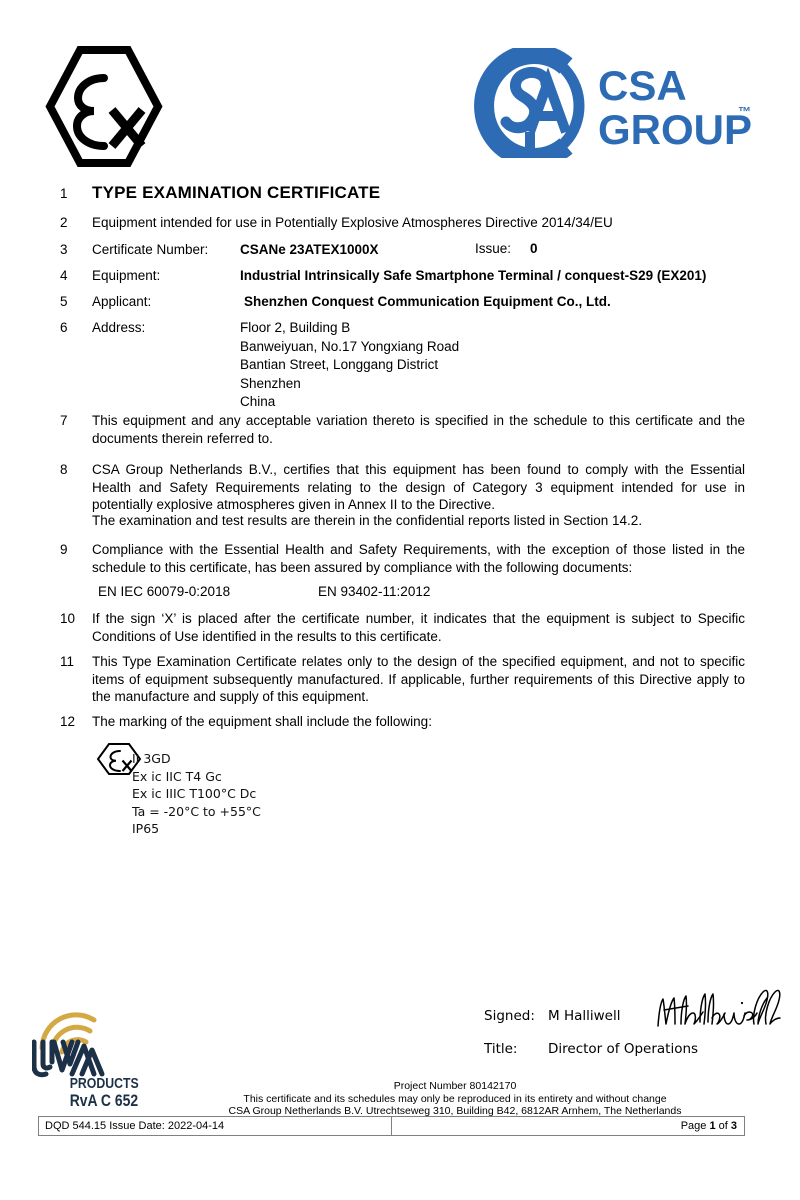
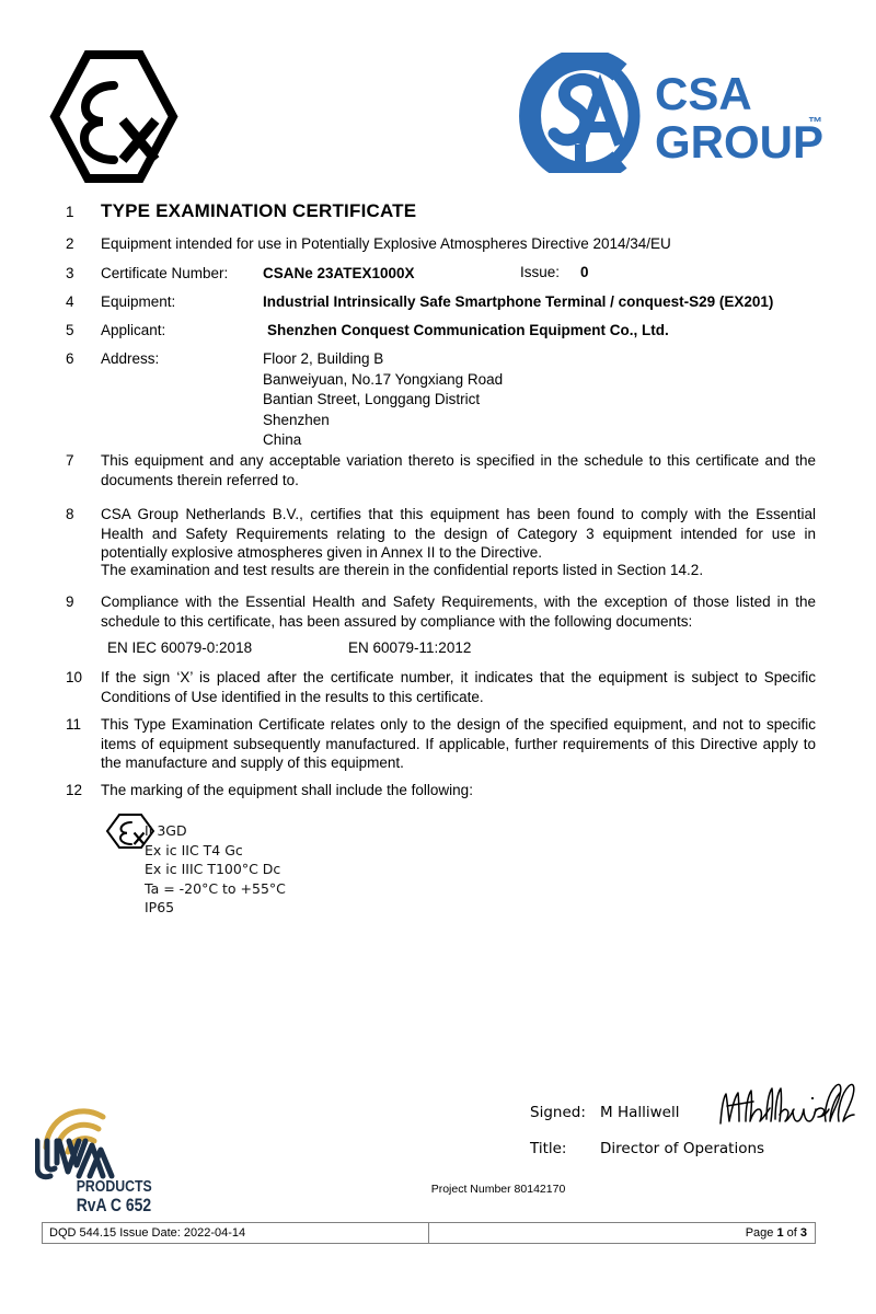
  CSA
  GROUP
  ™
  1
  TYPE EXAMINATION CERTIFICATE
  2
  Equipment intended for use in Potentially Explosive Atmospheres Directive 2014/34/EU
  3
  Certificate Number:
  CSANe 23ATEX1000X
  Issue:
  0
  4
  Equipment:
  Industrial Intrinsically Safe Smartphone Terminal / conquest-S29 (EX201)
  5
  Applicant:
  Shenzhen Conquest Communication Equipment Co., Ltd.
  6
  Address:
  Floor 2, Building B
  Banweiyuan, No.17 Yongxiang Road
  Bantian Street, Longgang District
  Shenzhen
  China
  7
  This equipment and any acceptable variation thereto is specified in the schedule to this certificate and the documents therein referred to.
  8
  CSA Group Netherlands B.V., certifies that this equipment has been found to comply with the Essential Health and Safety Requirements relating to the design of Category 3 equipment intended for use in potentially explosive atmospheres given in Annex II to the Directive.
  The examination and test results are therein in the confidential reports listed in Section 14.2.
  9
  Compliance with the Essential Health and Safety Requirements, with the exception of those listed in the schedule to this certificate, has been assured by compliance with the following documents:
  EN IEC 60079-0:2018
- EN 93402-11:2012
+ EN 60079-11:2012
  10
  If the sign ‘X’ is placed after the certificate number, it indicates that the equipment is subject to Specific Conditions of Use identified in the results to this certificate.
  11
  This Type Examination Certificate relates only to the design of the specified equipment, and not to specific items of equipment subsequently manufactured. If applicable, further requirements of this Directive apply to the manufacture and supply of this equipment.
  12
  The marking of the equipment shall include the following:
  II 3GD
  Ex ic IIC T4 Gc
  Ex ic IIIC T100°C Dc
  Ta = -20°C to +55°C
  IP65
  Signed:
  M Halliwell
  Title:
  Director of Operations
  PRODUCTS
  RvA C 652
  Project Number 80142170
- This certificate and its schedules may only be reproduced in its entirety and without change
- CSA Group Netherlands B.V. Utrechtseweg 310, Building B42, 6812AR Arnhem, The Netherlands
  DQD 544.15 Issue Date: 2022-04-14
  Page 1 of 3
